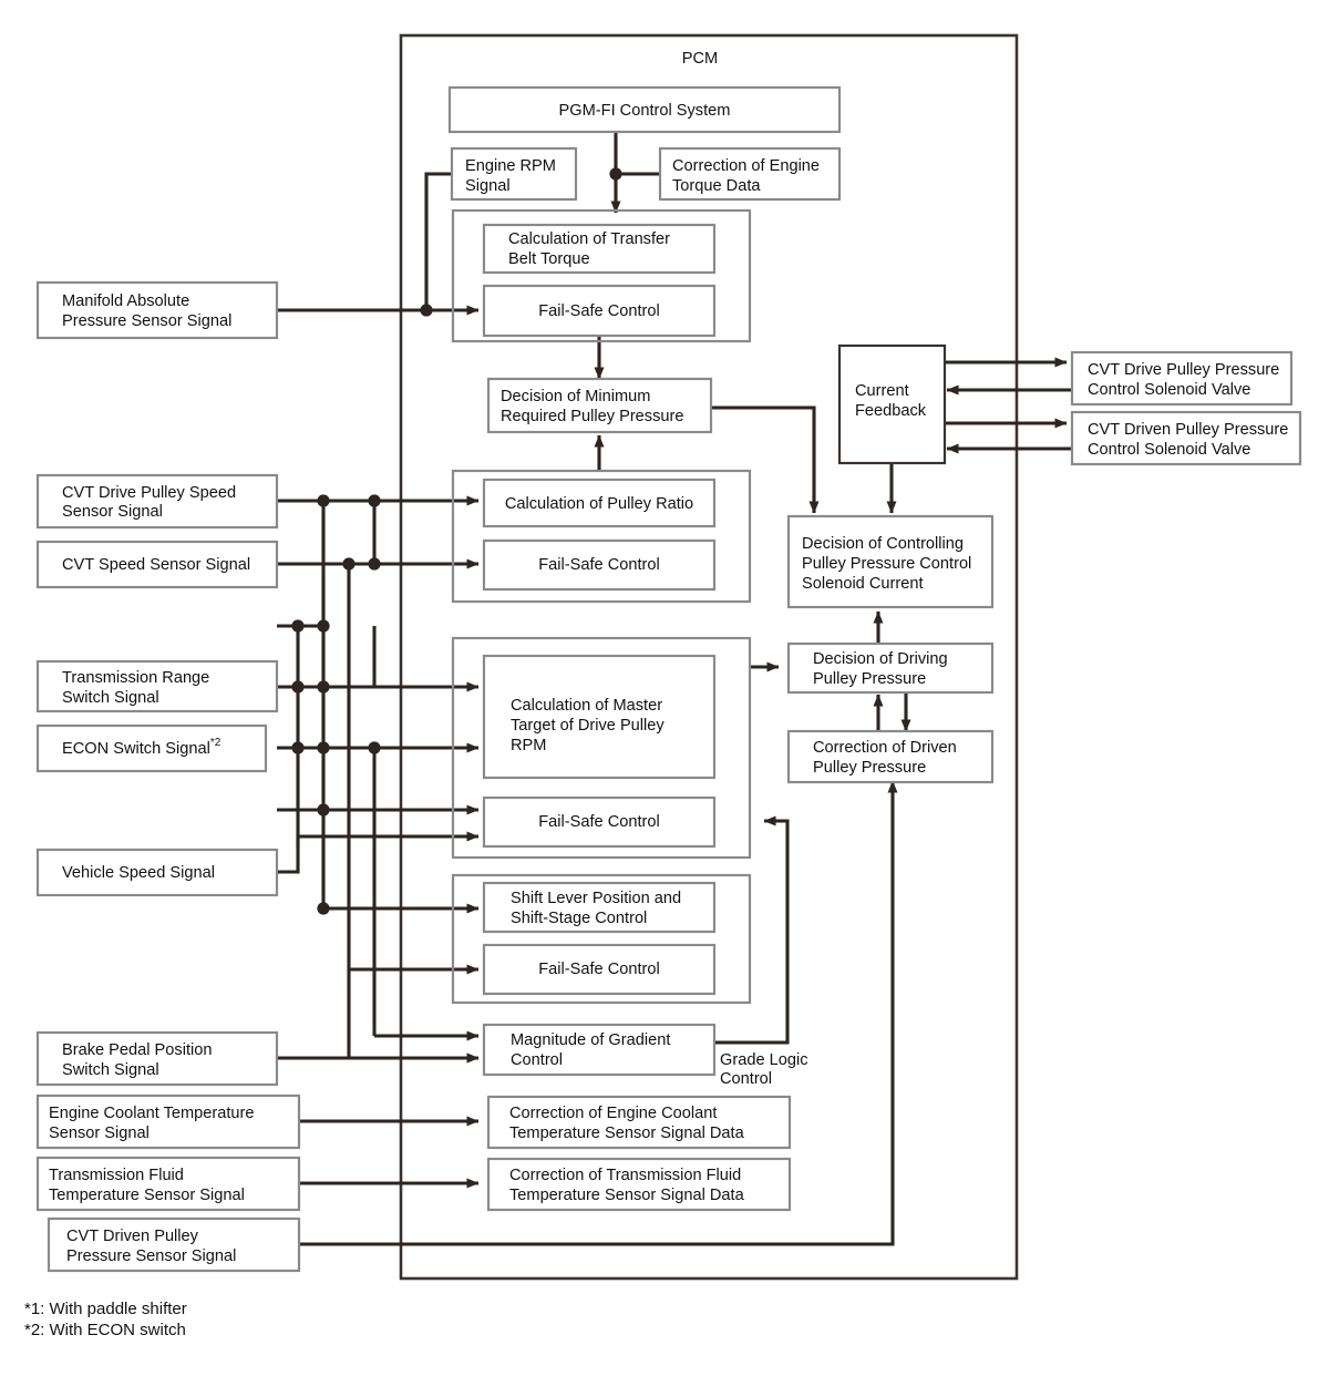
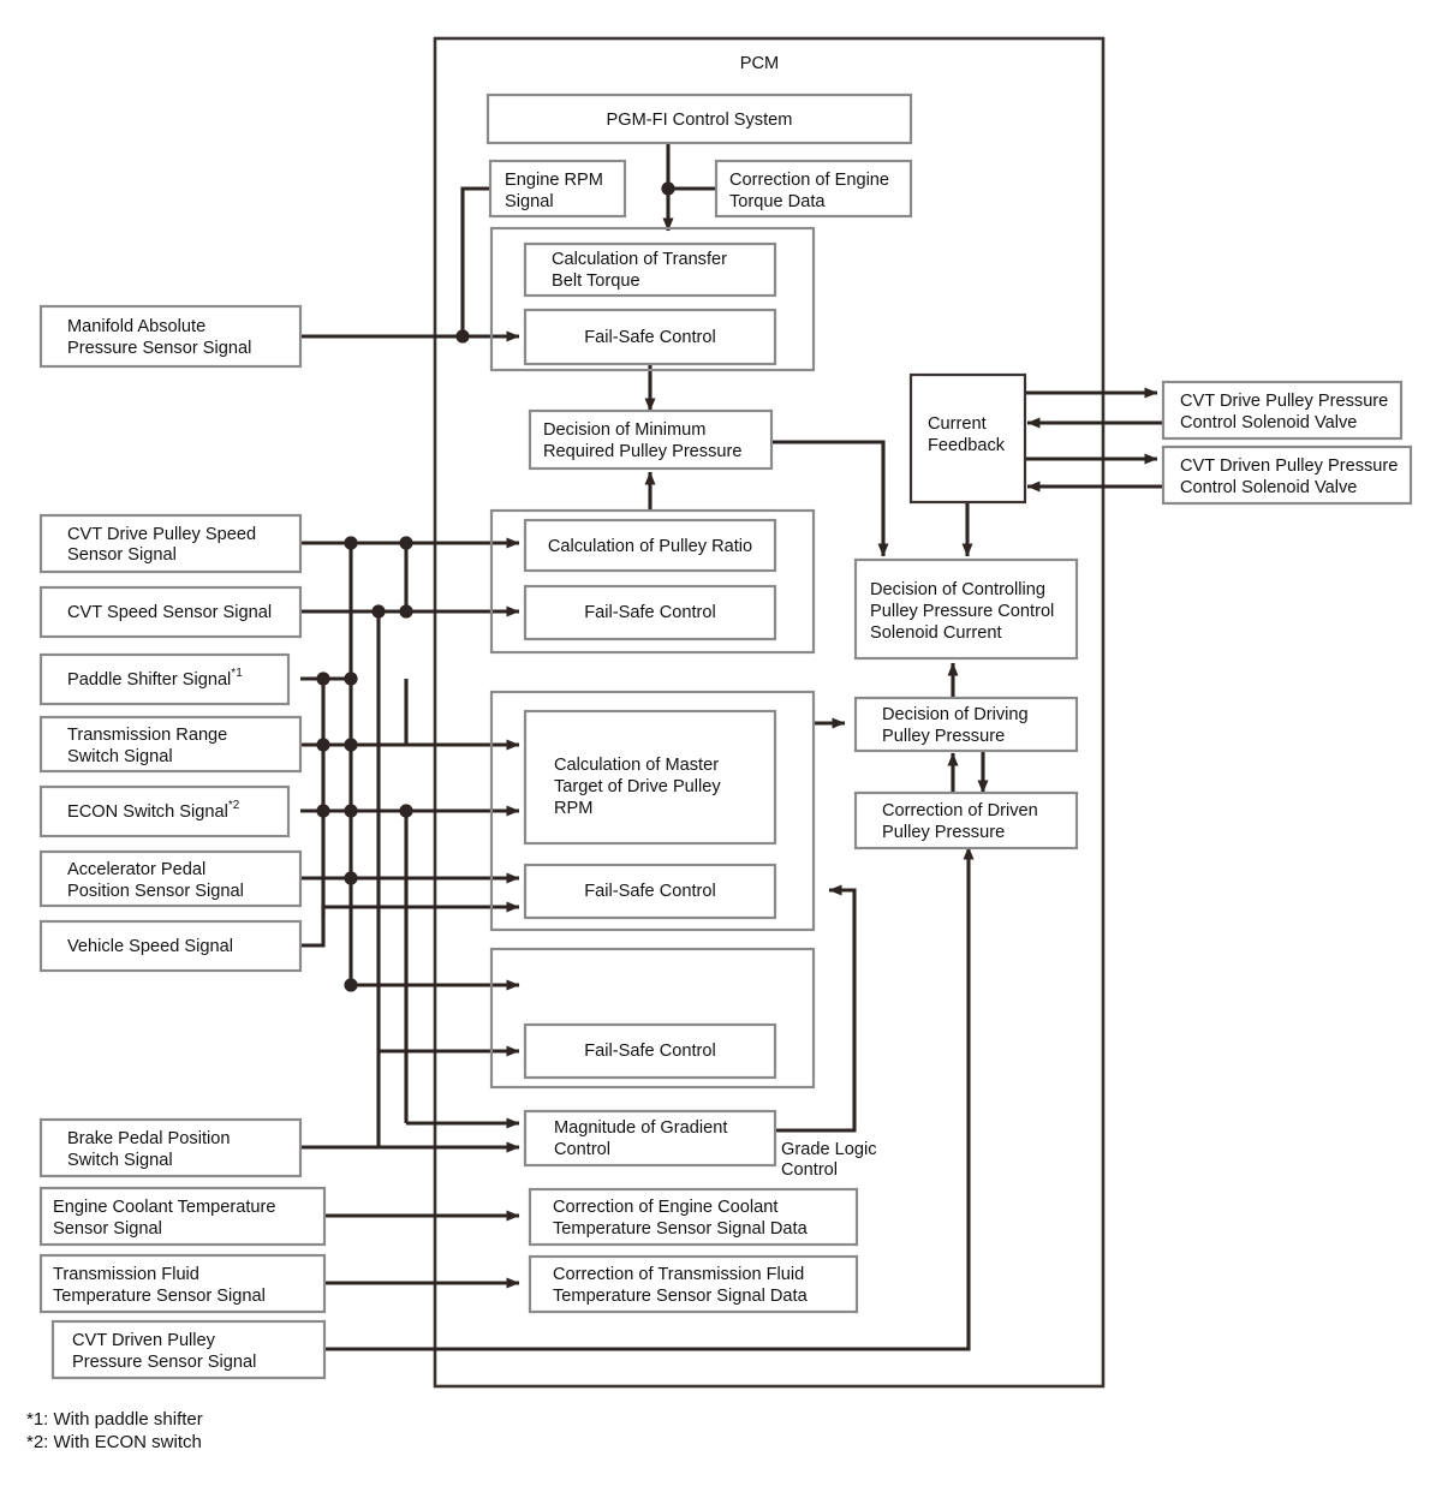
  PCM
  Manifold Absolute
  Pressure Sensor Signal
  CVT Drive Pulley Speed
  Sensor Signal
  CVT Speed Sensor Signal
+ Paddle Shifter Signal*1
  Transmission Range
  Switch Signal
  ECON Switch Signal*2
+ Accelerator Pedal
+ Position Sensor Signal
  Vehicle Speed Signal
  Brake Pedal Position
  Switch Signal
  Engine Coolant Temperature
  Sensor Signal
  Transmission Fluid
  Temperature Sensor Signal
  CVT Driven Pulley
  Pressure Sensor Signal
  PGM-FI Control System
  Engine RPM
  Signal
  Correction of Engine
  Torque Data
  Calculation of Transfer
  Belt Torque
  Fail-Safe Control
  Decision of Minimum
  Required Pulley Pressure
  Calculation of Pulley Ratio
  Fail-Safe Control
  Calculation of Master
  Target of Drive Pulley
  RPM
  Fail-Safe Control
- Shift Lever Position and
- Shift-Stage Control
  Fail-Safe Control
  Magnitude of Gradient
  Control
  Correction of Engine Coolant
  Temperature Sensor Signal Data
  Correction of Transmission Fluid
  Temperature Sensor Signal Data
  Current
  Feedback
  Decision of Controlling
  Pulley Pressure Control
  Solenoid Current
  Decision of Driving
  Pulley Pressure
  Correction of Driven
  Pulley Pressure
  CVT Drive Pulley Pressure
  Control Solenoid Valve
  CVT Driven Pulley Pressure
  Control Solenoid Valve
  Grade Logic
  Control
  *1: With paddle shifter
  *2: With ECON switch
